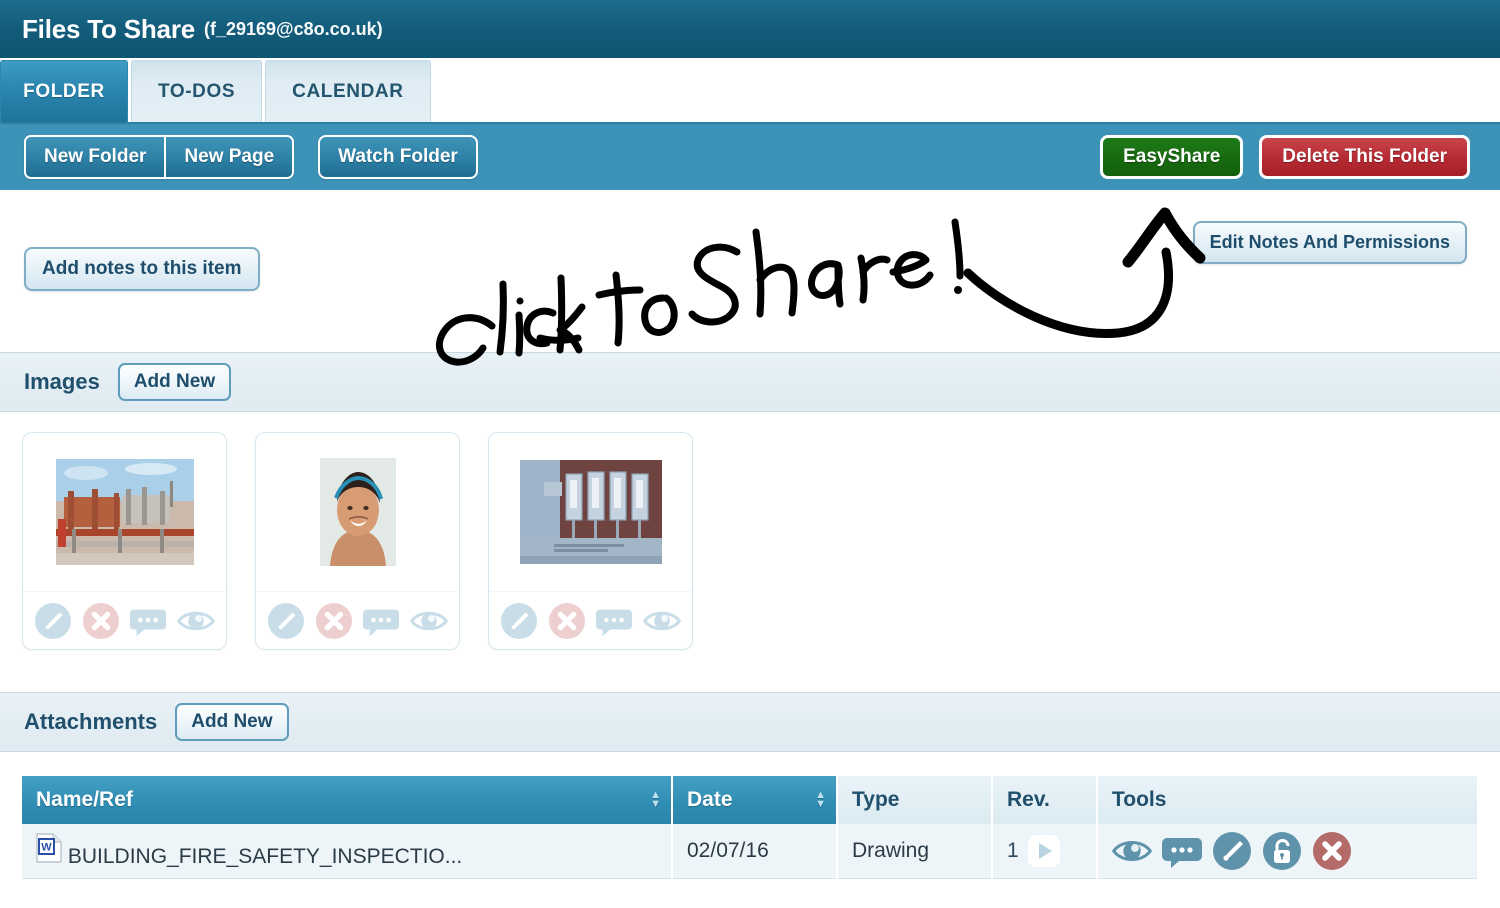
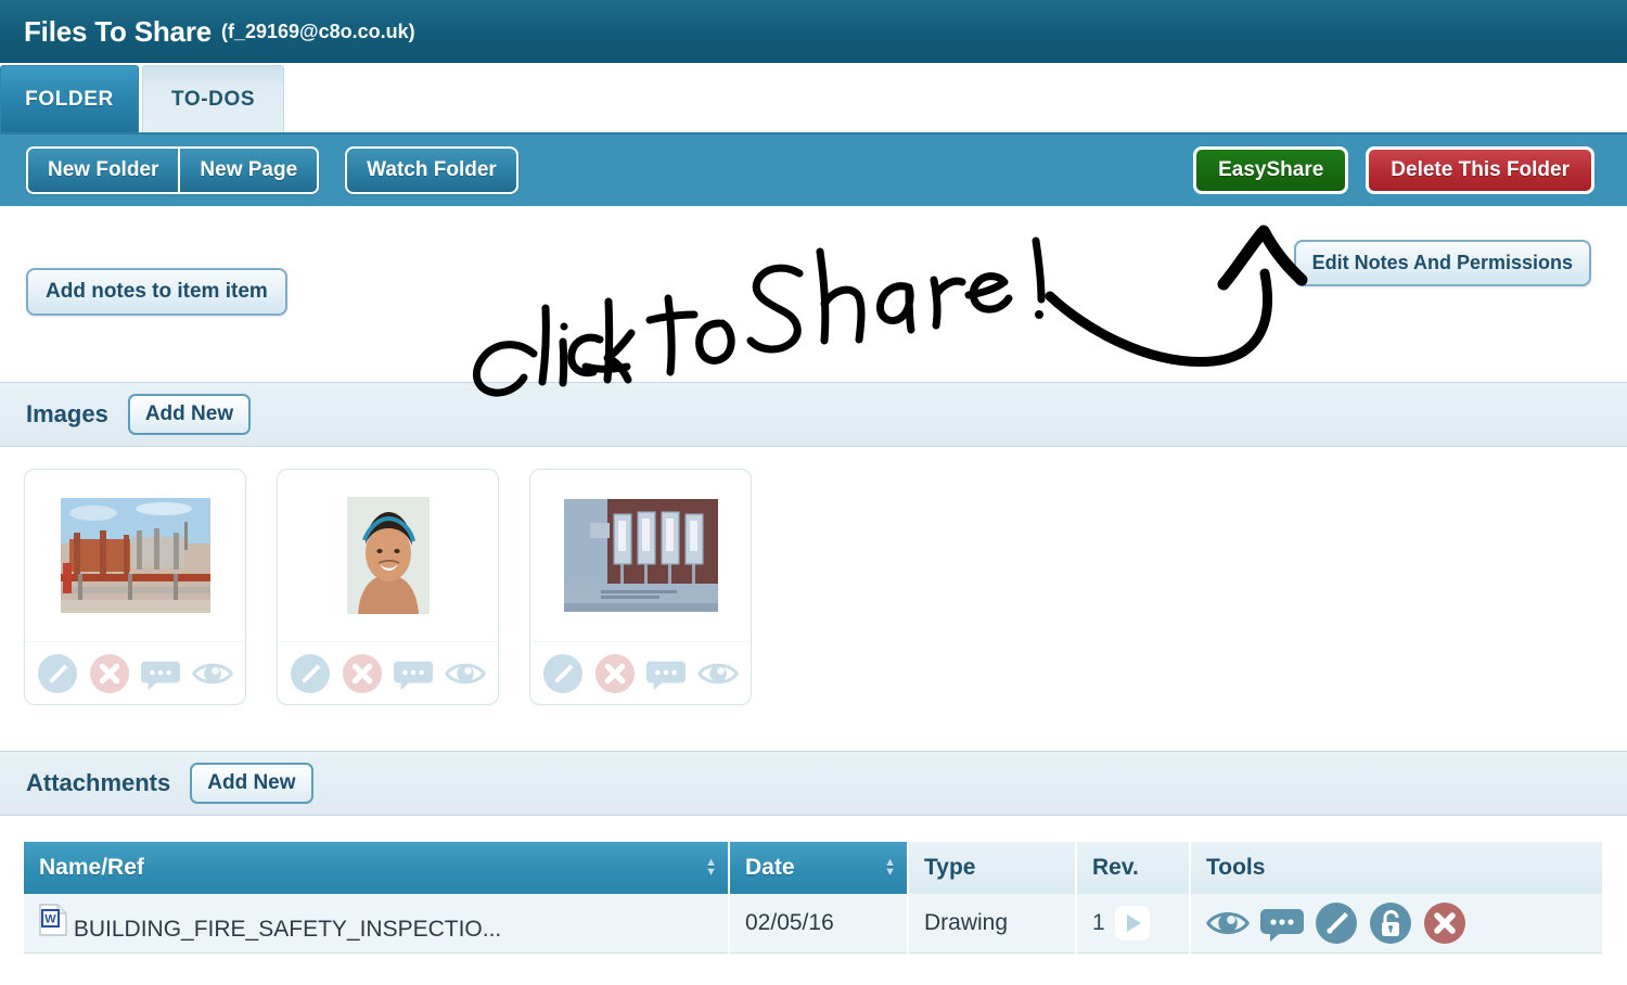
  Files To Share
  (f_29169@c8o.co.uk)
  FOLDER
  TO-DOS
- CALENDAR
  New Folder
  New Page
  Watch Folder
  EasyShare
  Delete This Folder
- Add notes to this item
+ Add notes to item item
  Edit Notes And Permissions
  Images
  Add New
  Attachments
  Add New
  Name/Ref ▲▼	Date ▲▼	Type	Rev.	Tools
- W BUILDING_FIRE_SAFETY_INSPECTIO...	02/07/16	Drawing	1
+ W BUILDING_FIRE_SAFETY_INSPECTIO...	02/05/16	Drawing	1
